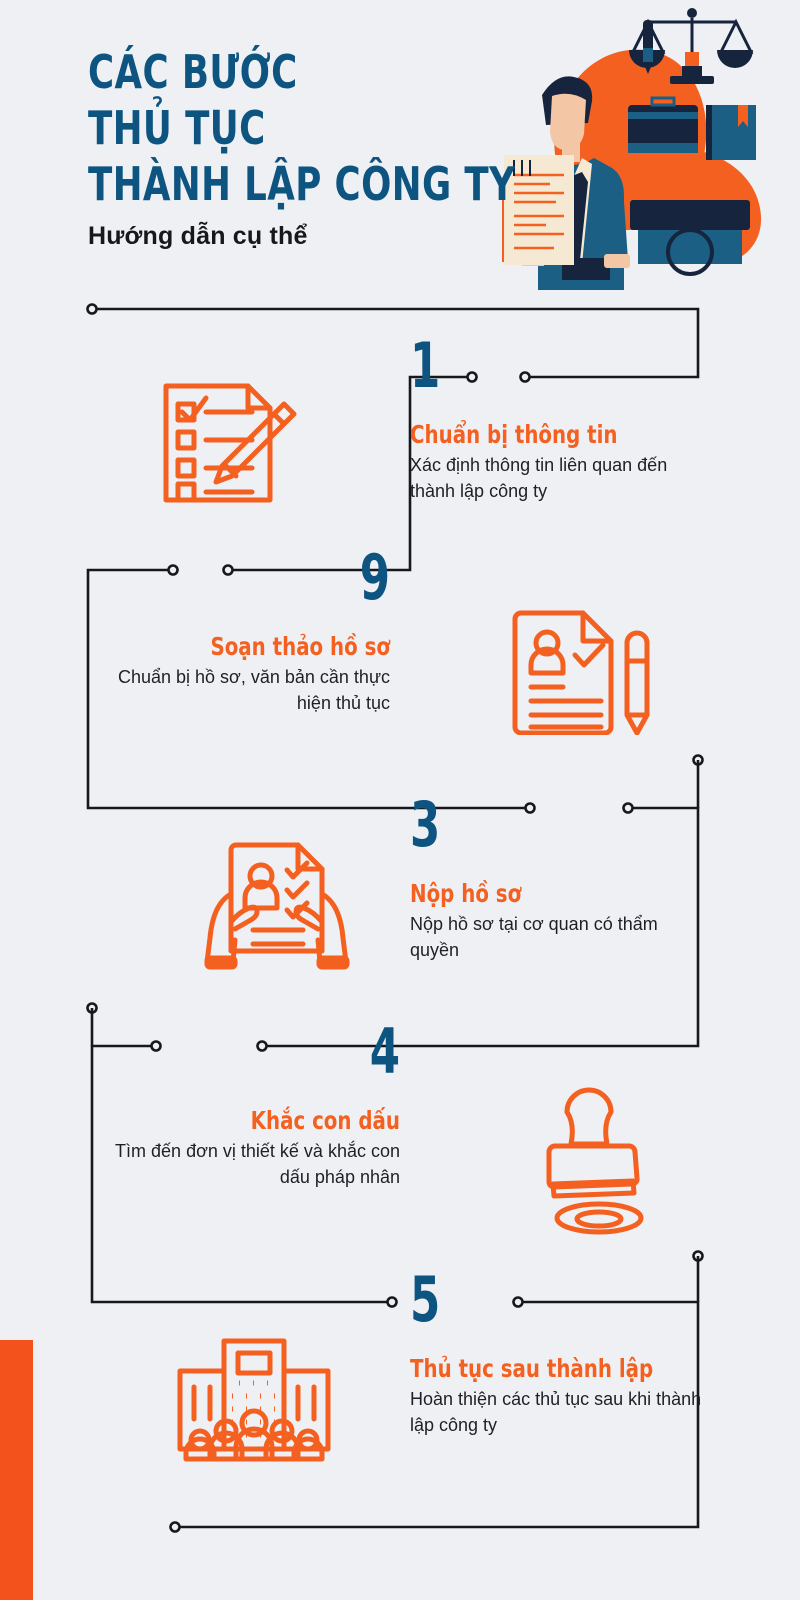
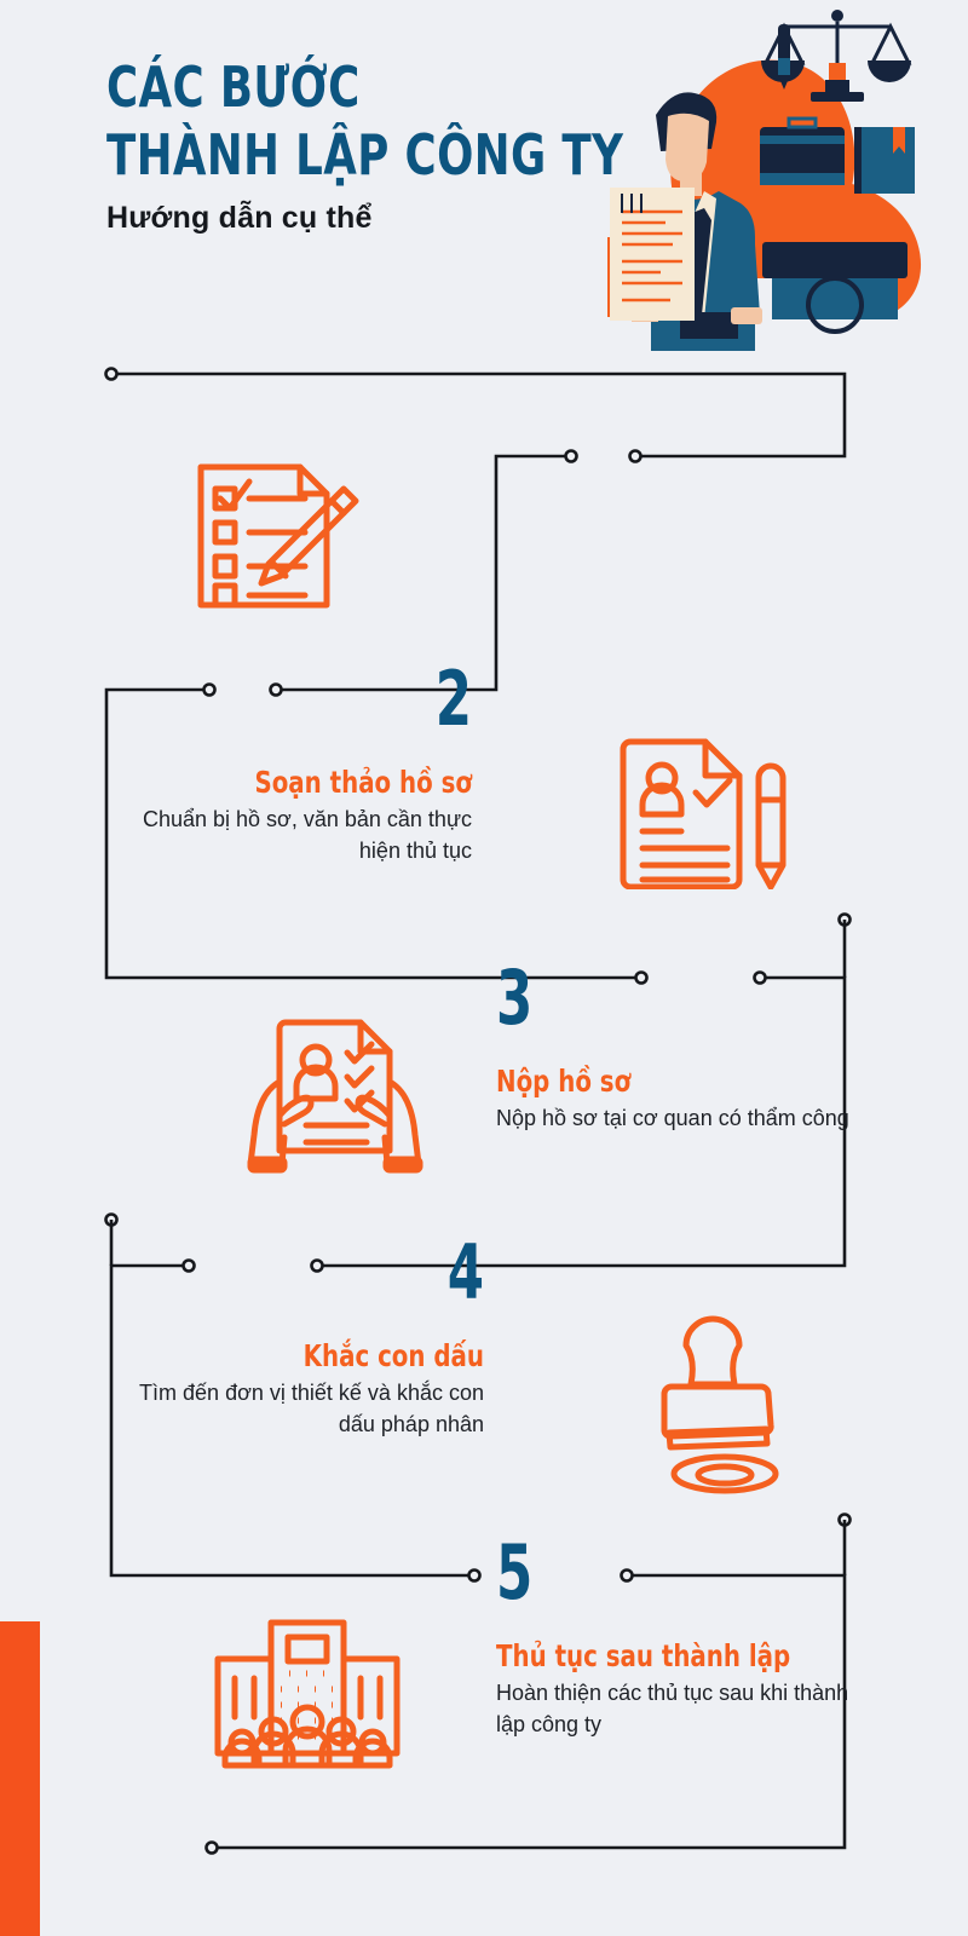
  CÁC BƯỚC
- THỦ TỤC
  THÀNH LẬP CÔNG TY
  Hướng dẫn cụ thể
- 1
- Chuẩn bị thông tin
- Xác định thông tin liên quan đến thành lập công ty
- 9
+ 2
  Soạn thảo hồ sơ
  Chuẩn bị hồ sơ, văn bản cần thực hiện thủ tục
  3
  Nộp hồ sơ
- Nộp hồ sơ tại cơ quan có thẩm quyền
+ Nộp hồ sơ tại cơ quan có thẩm công
  4
  Khắc con dấu
  Tìm đến đơn vị thiết kế và khắc con dấu pháp nhân
  5
  Thủ tục sau thành lập
  Hoàn thiện các thủ tục sau khi thành lập công ty
